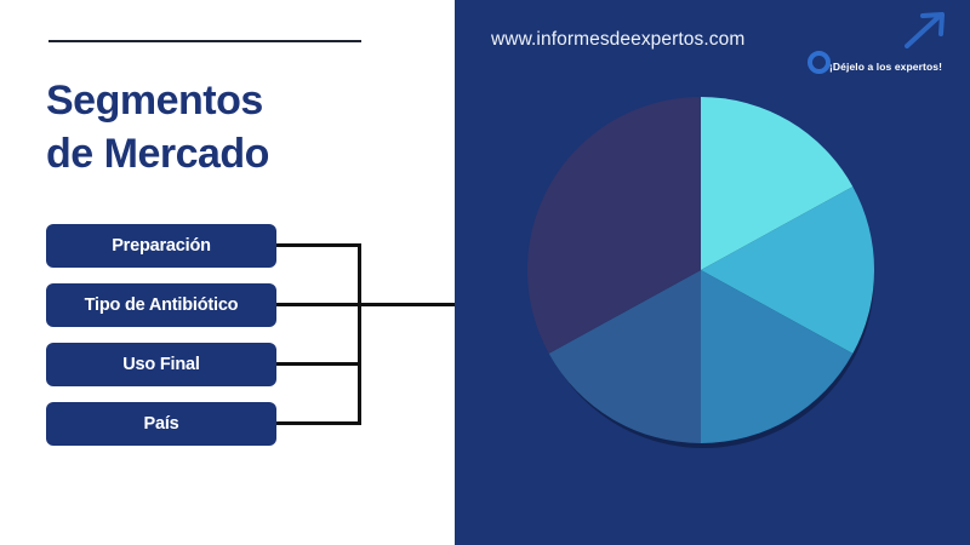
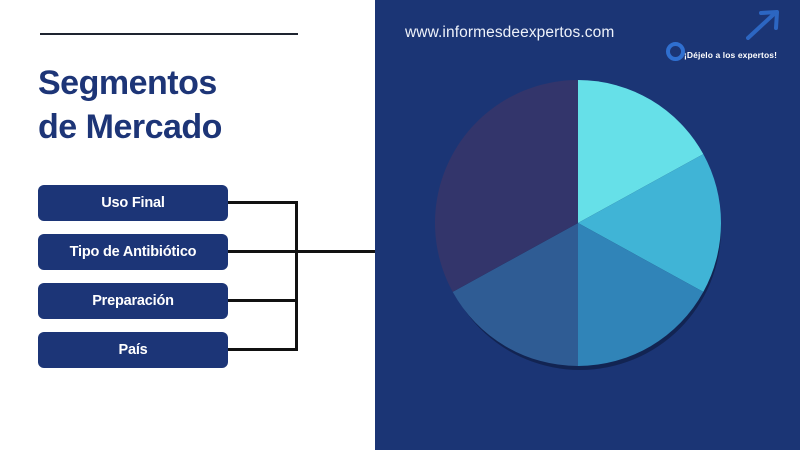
  Segmentos
  de Mercado
- Preparación
+ Uso Final
  Tipo de Antibiótico
- Uso Final
+ Preparación
  País
  www.informesdeexpertos.com
  ¡Déjelo a los expertos!
